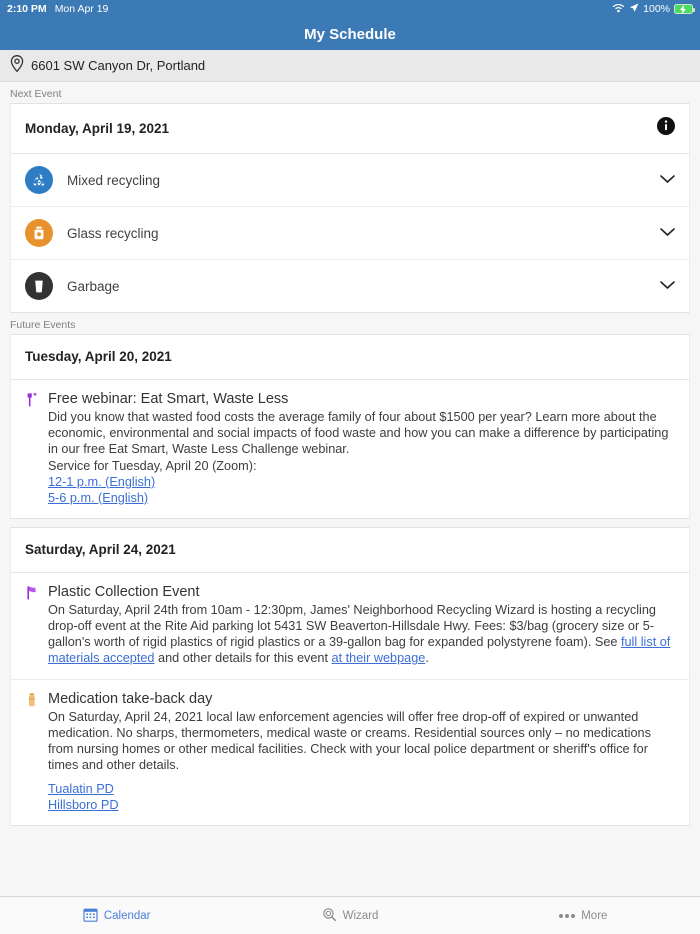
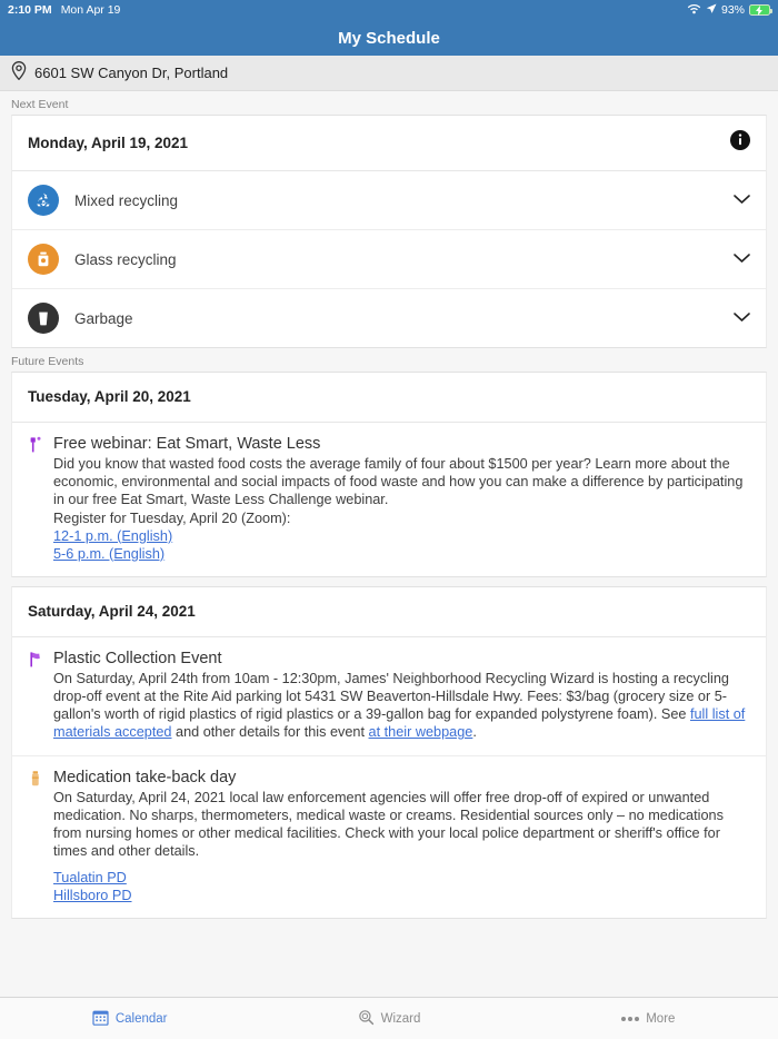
  2:10 PM
  Mon Apr 19
- 100%
+ 93%
  My Schedule
  6601 SW Canyon Dr, Portland
  Next Event
  Monday, April 19, 2021
  Mixed recycling
  Glass recycling
  Garbage
  Future Events
  Tuesday, April 20, 2021
  Free webinar: Eat Smart, Waste Less
  Did you know that wasted food costs the average family of four about $1500 per year? Learn more about the economic, environmental and social impacts of food waste and how you can make a difference by participating in our free Eat Smart, Waste Less Challenge webinar.
- Service for Tuesday, April 20 (Zoom):
+ Register for Tuesday, April 20 (Zoom):
  12-1 p.m. (English)
  5-6 p.m. (English)
  Saturday, April 24, 2021
  Plastic Collection Event
  On Saturday, April 24th from 10am - 12:30pm, James' Neighborhood Recycling Wizard is hosting a recycling drop-off event at the Rite Aid parking lot 5431 SW Beaverton-Hillsdale Hwy. Fees: $3/bag (grocery size or 5-gallon's worth of rigid plastics of rigid plastics or a 39-gallon bag for expanded polystyrene foam). See full list of materials accepted and other details for this event at their webpage.
  Medication take-back day
  On Saturday, April 24, 2021 local law enforcement agencies will offer free drop-off of expired or unwanted medication. No sharps, thermometers, medical waste or creams. Residential sources only – no medications from nursing homes or other medical facilities. Check with your local police department or sheriff's office for times and other details.
  Tualatin PD
  Hillsboro PD
  Calendar
  Wizard
  More
